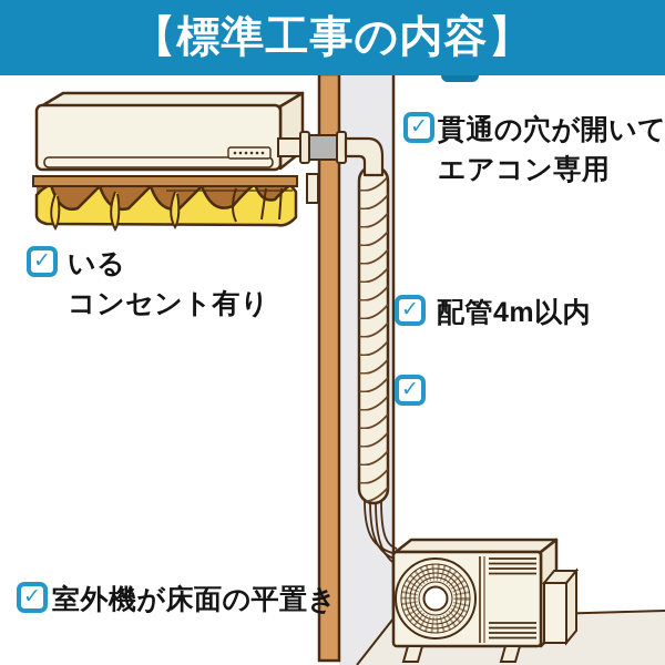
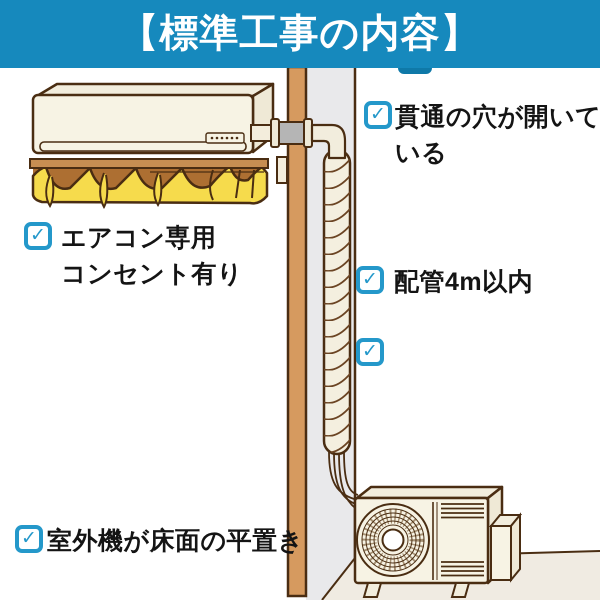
  【標準工事の内容】
  ✓
  貫通の穴が開いて
- エアコン専用
+ いる
  ✓
- いる
+ エアコン専用
  コンセント有り
  ✓
  配管4m以内
  ✓
  ✓
  室外機が床面の平置き
